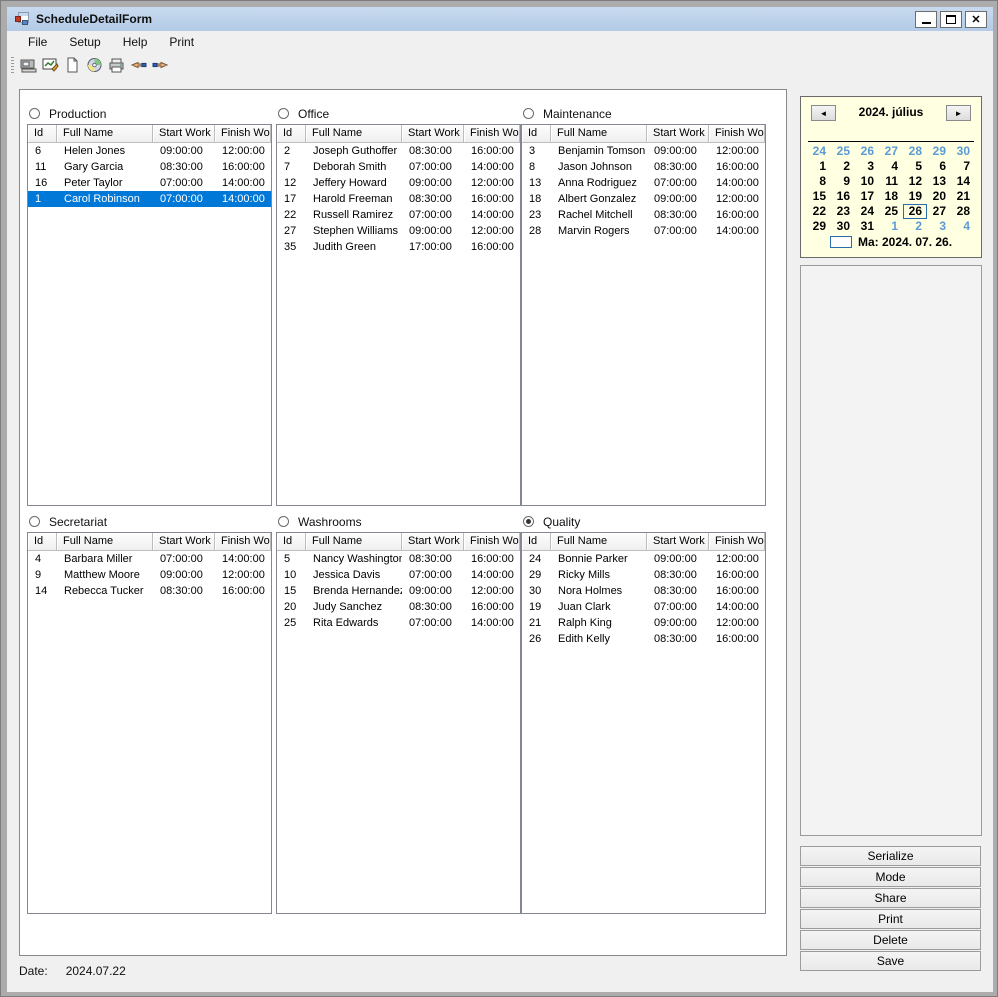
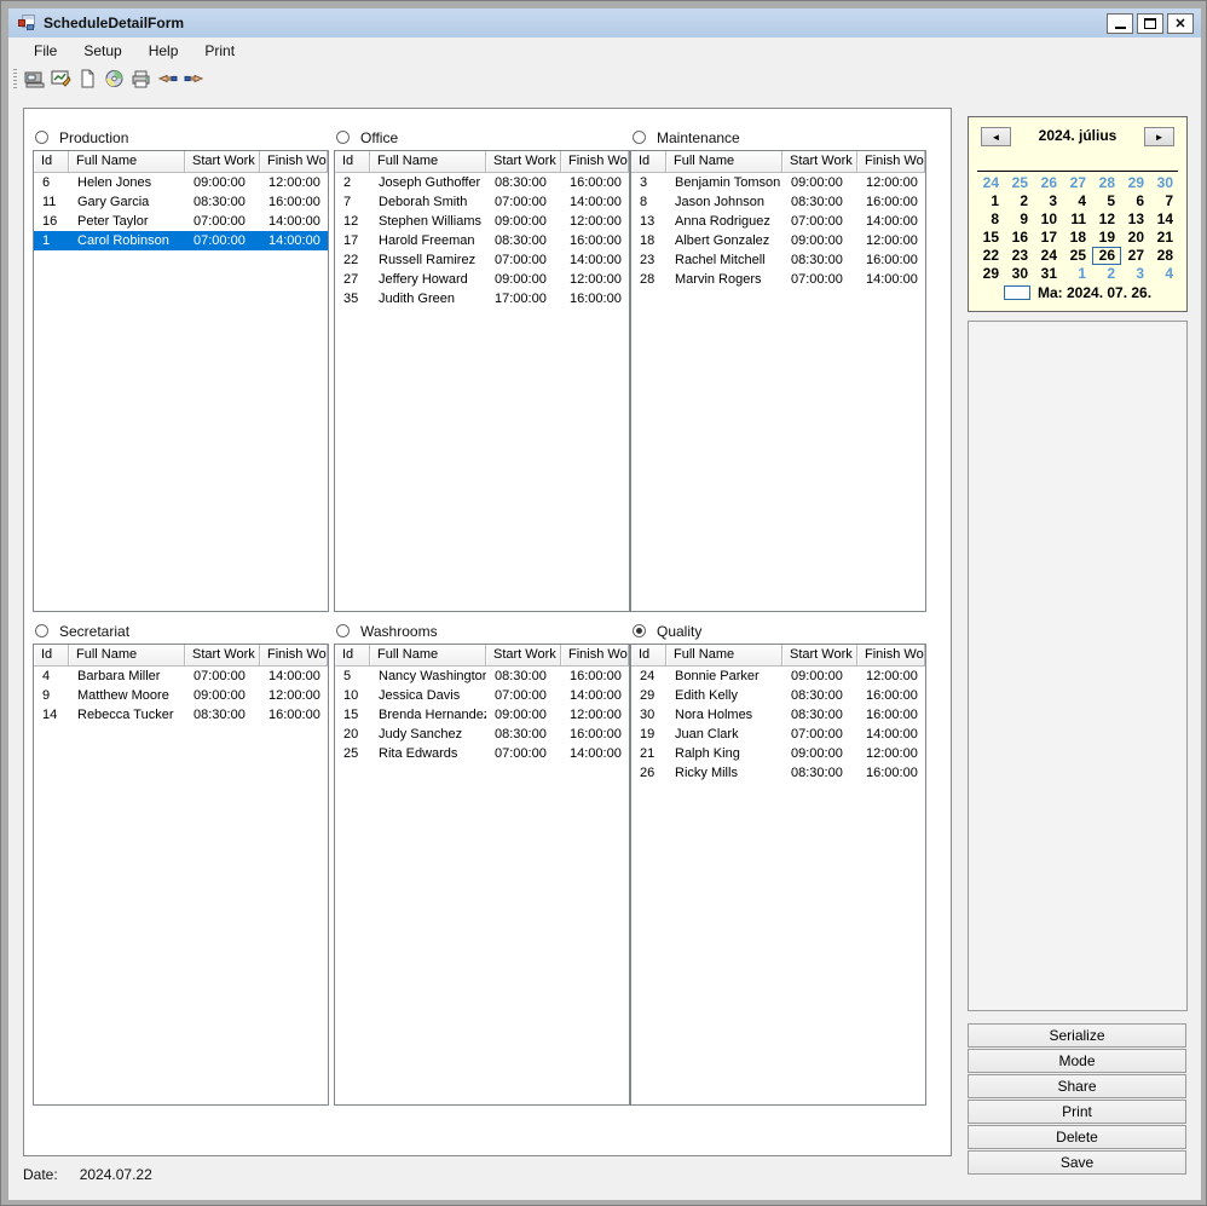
  ScheduleDetailForm
  ✕
  File
  Setup
  Help
  Print
  Production
  Id
  Full Name
  Start Work
  Finish Wo
  6
  Helen Jones
  09:00:00
  12:00:00
  11
  Gary Garcia
  08:30:00
  16:00:00
  16
  Peter Taylor
  07:00:00
  14:00:00
  1
  Carol Robinson
  07:00:00
  14:00:00
  Office
  Id
  Full Name
  Start Work
  Finish Wo
  2
  Joseph Guthoffer
  08:30:00
  16:00:00
  7
  Deborah Smith
  07:00:00
  14:00:00
  12
- Jeffery Howard
+ Stephen Williams
  09:00:00
  12:00:00
  17
  Harold Freeman
  08:30:00
  16:00:00
  22
  Russell Ramirez
  07:00:00
  14:00:00
  27
- Stephen Williams
+ Jeffery Howard
  09:00:00
  12:00:00
  35
  Judith Green
  17:00:00
  16:00:00
  Maintenance
  Id
  Full Name
  Start Work
  Finish Wo
  3
  Benjamin Tomson
  09:00:00
  12:00:00
  8
  Jason Johnson
  08:30:00
  16:00:00
  13
  Anna Rodriguez
  07:00:00
  14:00:00
  18
  Albert Gonzalez
  09:00:00
  12:00:00
  23
  Rachel Mitchell
  08:30:00
  16:00:00
  28
  Marvin Rogers
  07:00:00
  14:00:00
  Secretariat
  Id
  Full Name
  Start Work
  Finish Wo
  4
  Barbara Miller
  07:00:00
  14:00:00
  9
  Matthew Moore
  09:00:00
  12:00:00
  14
  Rebecca Tucker
  08:30:00
  16:00:00
  Washrooms
  Id
  Full Name
  Start Work
  Finish Wo
  5
  Nancy Washington
  08:30:00
  16:00:00
  10
  Jessica Davis
  07:00:00
  14:00:00
  15
  Brenda Hernande
  09:00:00
  12:00:00
  20
  Judy Sanchez
  08:30:00
  16:00:00
  25
  Rita Edwards
  07:00:00
  14:00:00
  Quality
  Id
  Full Name
  Start Work
  Finish Wo
  24
  Bonnie Parker
  09:00:00
  12:00:00
  29
- Ricky Mills
+ Edith Kelly
  08:30:00
  16:00:00
  30
  Nora Holmes
  08:30:00
  16:00:00
  19
  Juan Clark
  07:00:00
  14:00:00
  21
  Ralph King
  09:00:00
  12:00:00
  26
- Edith Kelly
+ Ricky Mills
  08:30:00
  16:00:00
  ◄
  2024. július
  ►
  24
  25
  26
  27
  28
  29
  30
  1
  2
  3
  4
  5
  6
  7
  8
  9
  10
  11
  12
  13
  14
  15
  16
  17
  18
  19
  20
  21
  22
  23
  24
  25
  26
  27
  28
  29
  30
  31
  1
  2
  3
  4
  Ma: 2024. 07. 26.
  Serialize
  Mode
  Share
  Print
  Delete
  Save
  Date:
  2024.07.22
